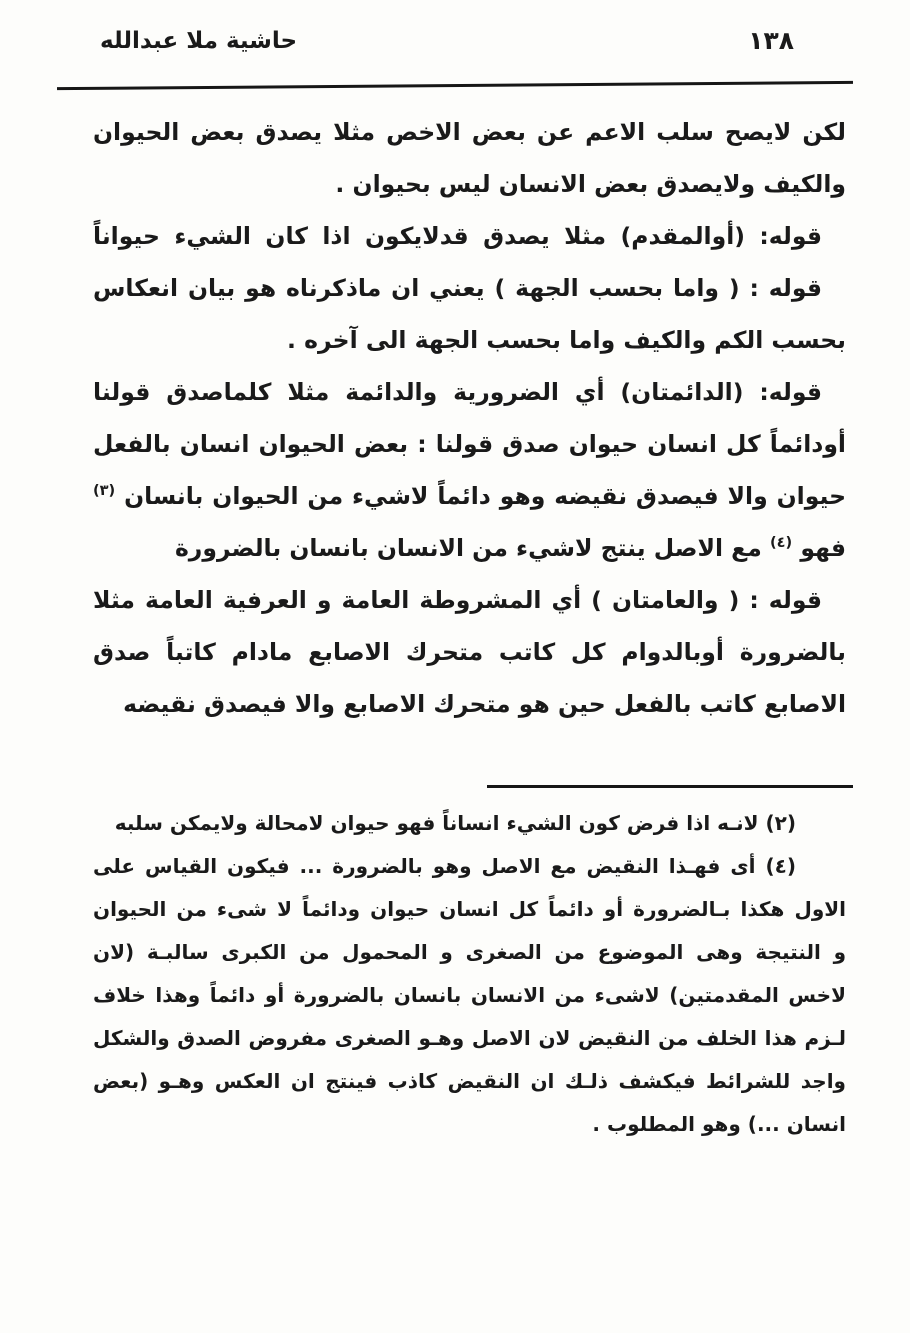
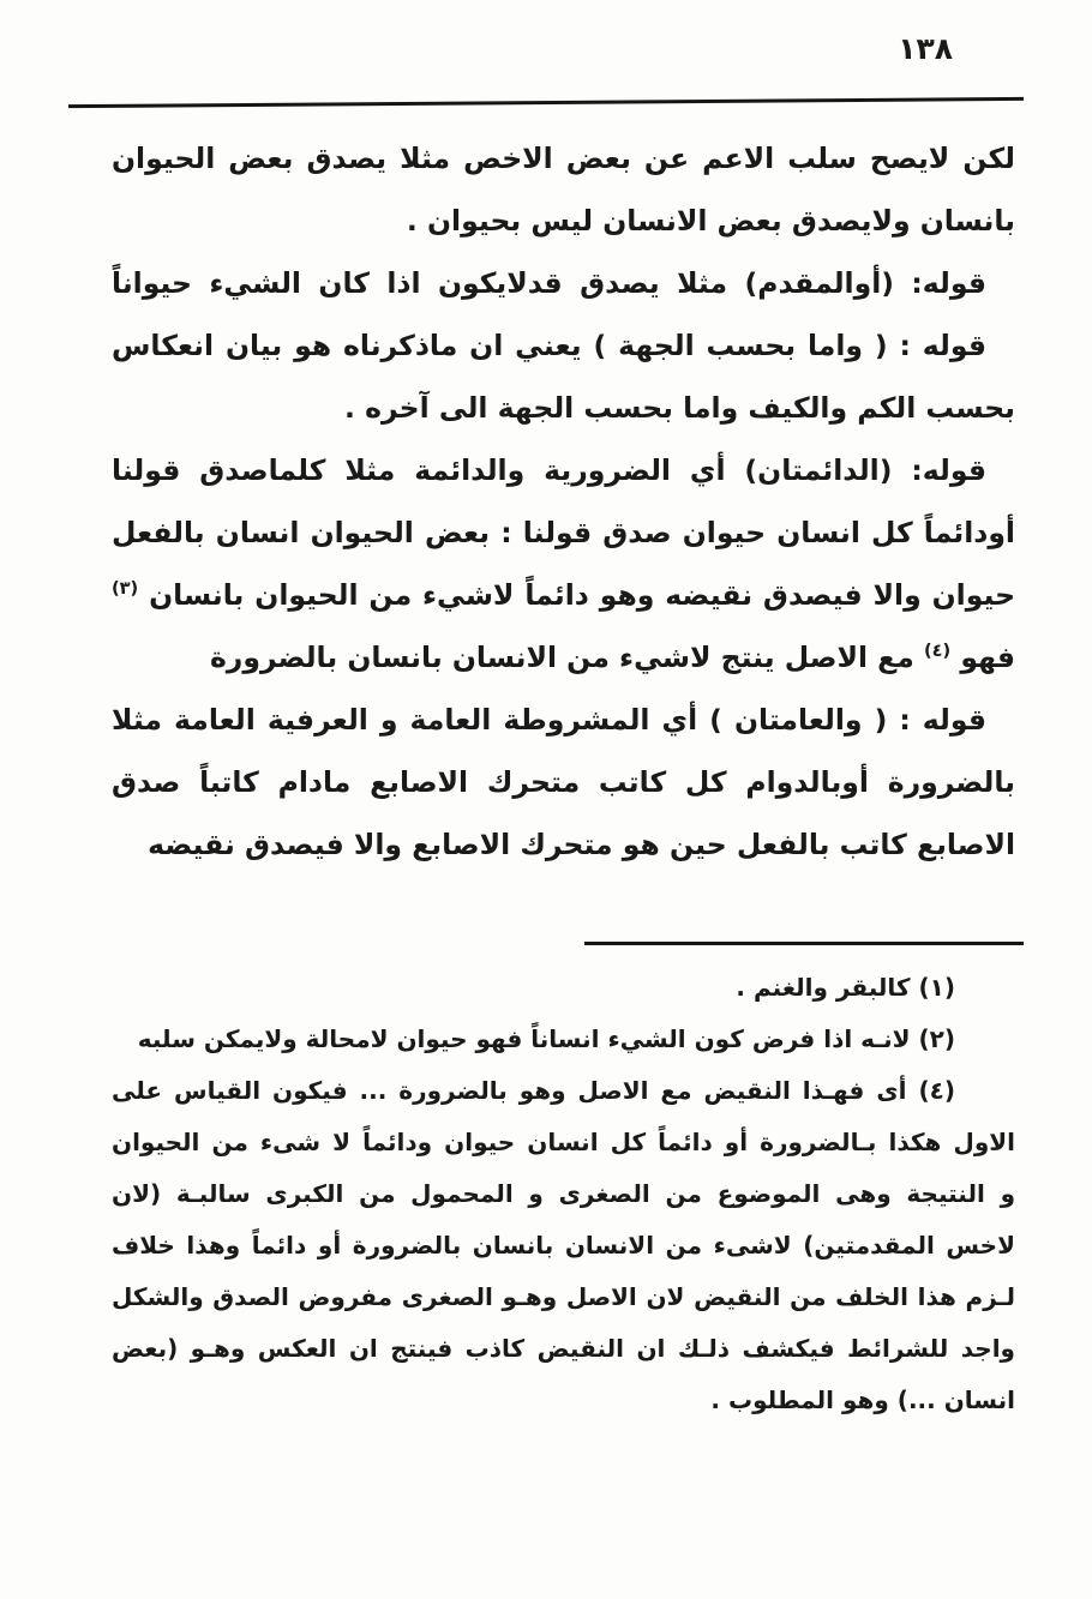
- حاشية ملا عبدالله
  ١٣٨
  لكن لايصح سلب الاعم عن بعض الاخص مثلا يصدق بعض الحيوان
- والكيف ولايصدق بعض الانسان ليس بحيوان .
+ بانسان ولايصدق بعض الانسان ليس بحيوان .
  قوله: (أوالمقدم) مثلا يصدق قدلايكون اذا كان الشيء حيواناً
  قوله : ( واما بحسب الجهة ) يعني ان ماذكرناه هو بيان انعكاس
  بحسب الكم والكيف واما بحسب الجهة الى آخره .
  قوله: (الدائمتان) أي الضرورية والدائمة مثلا كلماصدق قولنا
  أودائماً كل انسان حيوان صدق قولنا : بعض الحيوان انسان بالفعل
  حيوان والا فيصدق نقيضه وهو دائماً لاشيء من الحيوان بانسان (٣)
  فهو (٤) مع الاصل ينتج لاشيء من الانسان بانسان بالضرورة
  قوله : ( والعامتان ) أي المشروطة العامة و العرفية العامة مثلا
  بالضرورة أوبالدوام كل كاتب متحرك الاصابع مادام كاتباً صدق
  الاصابع كاتب بالفعل حين هو متحرك الاصابع والا فيصدق نقيضه
+ (١) كالبقر والغنم .
  (٢) لانـه اذا فرض كون الشيء انساناً فهو حيوان لامحالة ولايمكن سلبه
  (٤) أى فهـذا النقيض مع الاصل وهو بالضرورة ... فيكون القياس على
  الاول هكذا بـالضرورة أو دائماً كل انسان حيوان ودائماً لا شىء من الحيوان
  و النتيجة وهى الموضوع من الصغرى و المحمول من الكبرى سالبـة (لان
  لاخس المقدمتين) لاشىء من الانسان بانسان بالضرورة أو دائماً وهذا خلاف
  لـزم هذا الخلف من النقيض لان الاصل وهـو الصغرى مفروض الصدق والشكل
  واجد للشرائط فيكشف ذلـك ان النقيض كاذب فينتج ان العكس وهـو (بعض
  انسان ...) وهو المطلوب .
